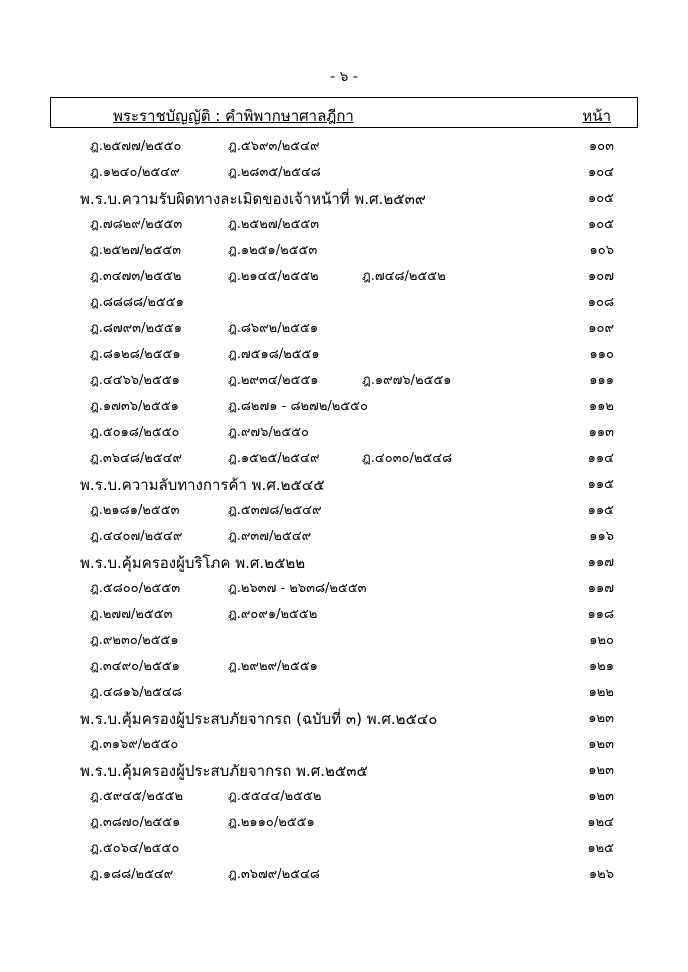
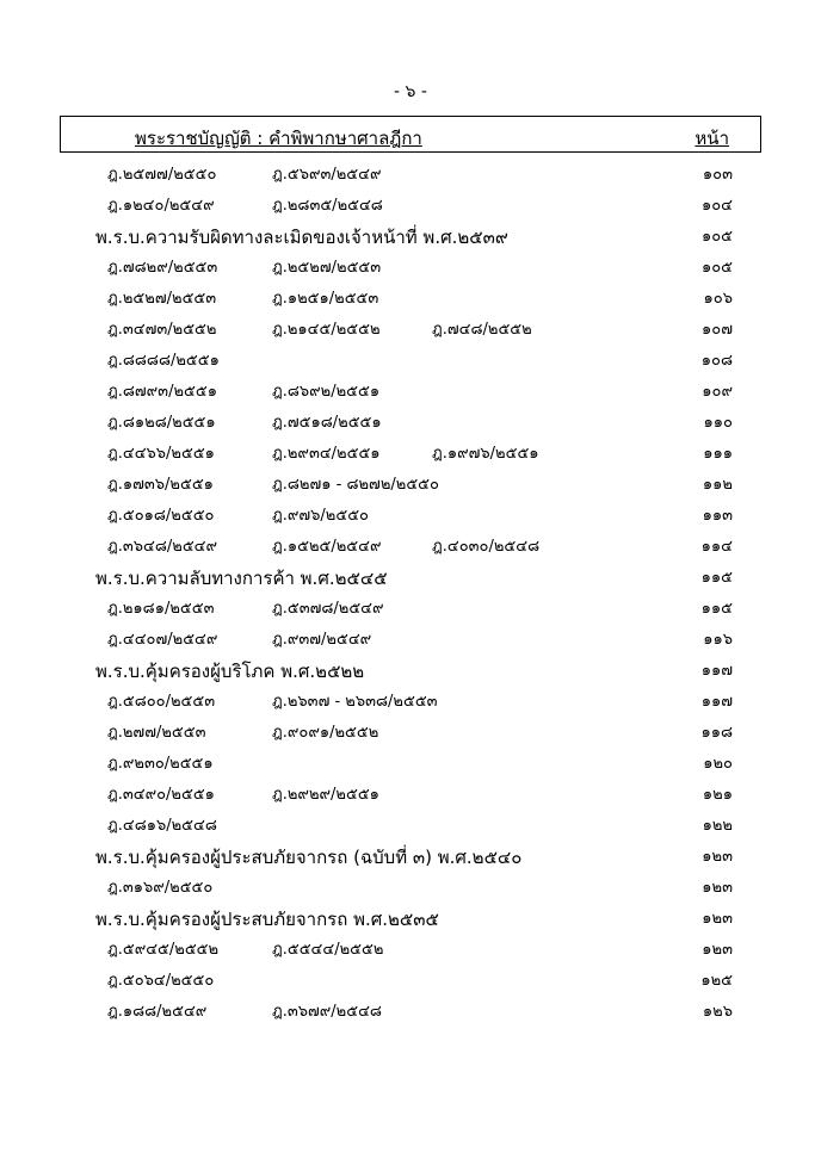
  - ๖ -
  พระราชบัญญัติ : คำพิพากษาศาลฎีกา
  หน้า
  ฎ.๒๕๗๗/๒๕๕๐
  ฎ.๕๖๙๓/๒๕๔๙
  ๑๐๓
  ฎ.๑๒๔๐/๒๕๔๙
  ฎ.๒๘๓๕/๒๕๔๘
  ๑๐๔
  พ.ร.บ.ความรับผิดทางละเมิดของเจ้าหน้าที่ พ.ศ.๒๕๓๙
  ๑๐๕
  ฎ.๗๘๒๙/๒๕๕๓
  ฎ.๒๕๒๗/๒๕๕๓
  ๑๐๕
  ฎ.๒๕๒๗/๒๕๕๓
  ฎ.๑๒๕๑/๒๕๕๓
  ๑๐๖
  ฎ.๓๔๗๓/๒๕๕๒
  ฎ.๒๑๔๕/๒๕๕๒
  ฎ.๗๔๘/๒๕๕๒
  ๑๐๗
  ฎ.๘๘๘๘/๒๕๕๑
  ๑๐๘
  ฎ.๘๗๙๓/๒๕๕๑
  ฎ.๘๖๙๒/๒๕๕๑
  ๑๐๙
  ฎ.๘๑๒๘/๒๕๕๑
  ฎ.๗๕๑๘/๒๕๕๑
  ๑๑๐
  ฎ.๔๔๖๖/๒๕๕๑
  ฎ.๒๙๓๔/๒๕๕๑
  ฎ.๑๙๗๖/๒๕๕๑
  ๑๑๑
  ฎ.๑๗๓๖/๒๕๕๑
  ฎ.๘๒๗๑ - ๘๒๗๒/๒๕๕๐
  ๑๑๒
  ฎ.๕๐๑๘/๒๕๕๐
  ฎ.๙๗๖/๒๕๕๐
  ๑๑๓
  ฎ.๓๖๔๘/๒๕๔๙
  ฎ.๑๕๒๕/๒๕๔๙
  ฎ.๔๐๓๐/๒๕๔๘
  ๑๑๔
  พ.ร.บ.ความลับทางการค้า พ.ศ.๒๕๔๕
  ๑๑๕
  ฎ.๒๑๘๑/๒๕๕๓
  ฎ.๕๓๗๘/๒๕๔๙
  ๑๑๕
  ฎ.๔๔๐๗/๒๕๔๙
  ฎ.๙๓๗/๒๕๔๙
  ๑๑๖
  พ.ร.บ.คุ้มครองผู้บริโภค พ.ศ.๒๕๒๒
  ๑๑๗
  ฎ.๕๘๐๐/๒๕๕๓
  ฎ.๒๖๓๗ - ๒๖๓๘/๒๕๕๓
  ๑๑๗
  ฎ.๒๗๗/๒๕๕๓
  ฎ.๙๐๙๑/๒๕๕๒
  ๑๑๘
  ฎ.๙๒๓๐/๒๕๕๑
  ๑๒๐
  ฎ.๓๔๙๐/๒๕๕๑
  ฎ.๒๙๒๙/๒๕๕๑
  ๑๒๑
  ฎ.๔๘๑๖/๒๕๔๘
  ๑๒๒
  พ.ร.บ.คุ้มครองผู้ประสบภัยจากรถ (ฉบับที่ ๓) พ.ศ.๒๕๔๐
  ๑๒๓
  ฎ.๓๑๖๙/๒๕๕๐
  ๑๒๓
  พ.ร.บ.คุ้มครองผู้ประสบภัยจากรถ พ.ศ.๒๕๓๕
  ๑๒๓
  ฎ.๕๙๔๕/๒๕๕๒
  ฎ.๕๕๔๔/๒๕๕๒
  ๑๒๓
- ฎ.๓๘๗๐/๒๕๕๑
- ฎ.๒๑๑๐/๒๕๕๑
- ๑๒๔
  ฎ.๕๐๖๔/๒๕๕๐
  ๑๒๕
  ฎ.๑๘๘/๒๕๔๙
  ฎ.๓๖๗๙/๒๕๔๘
  ๑๒๖
